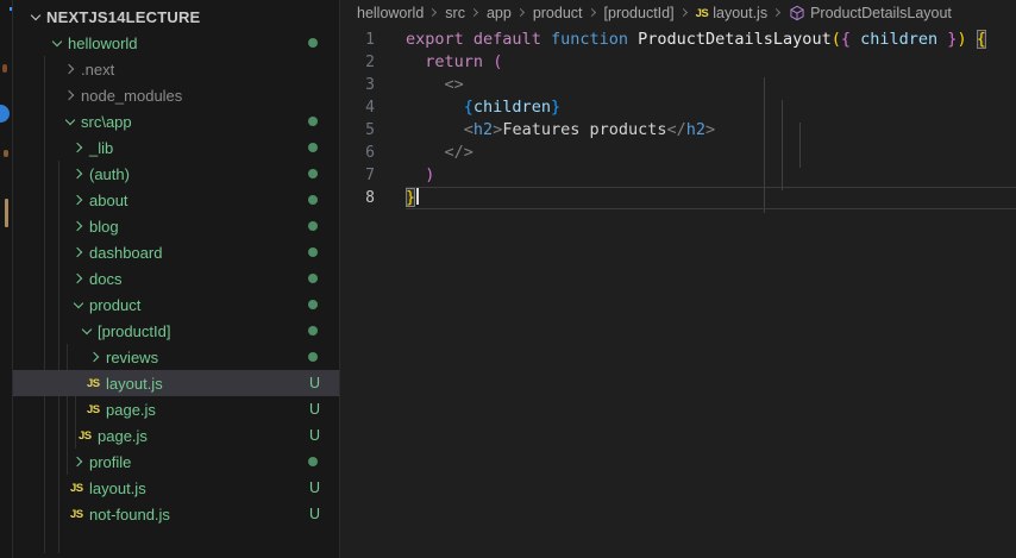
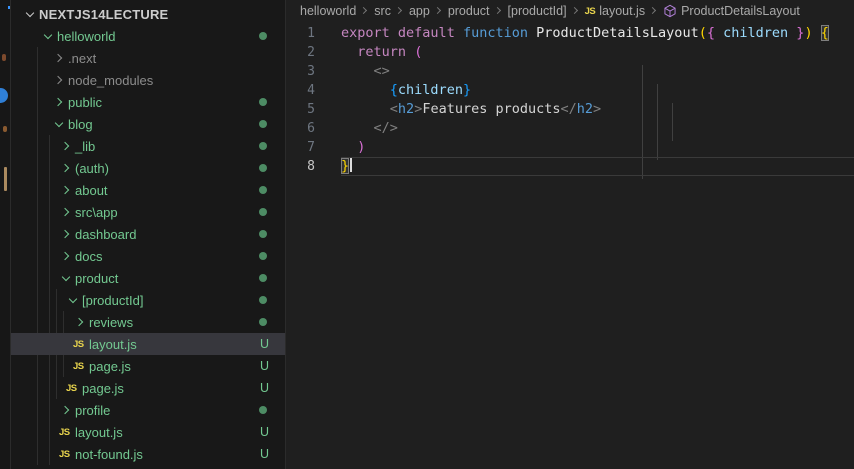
  NEXTJS14LECTURE
  helloworld
  .next
  node_modules
+ public
- src\app
+ blog
  _lib
  (auth)
  about
- blog
+ src\app
  dashboard
  docs
  product
  [productId]
  reviews
  JS
  layout.js
  U
  JS
  page.js
  U
  JS
  page.js
  U
  profile
  JS
  layout.js
  U
  JS
  not-found.js
  U
  helloworld
  src
  app
  product
  [productId]
  JS
  layout.js
  ProductDetailsLayout
  1
  export default function ProductDetailsLayout({ children }) {
  2
  return (
  3
  <>
  4
  {children}
  5
  <h2>Features products</h2>
  6
  </>
  7
  )
  8
  }
